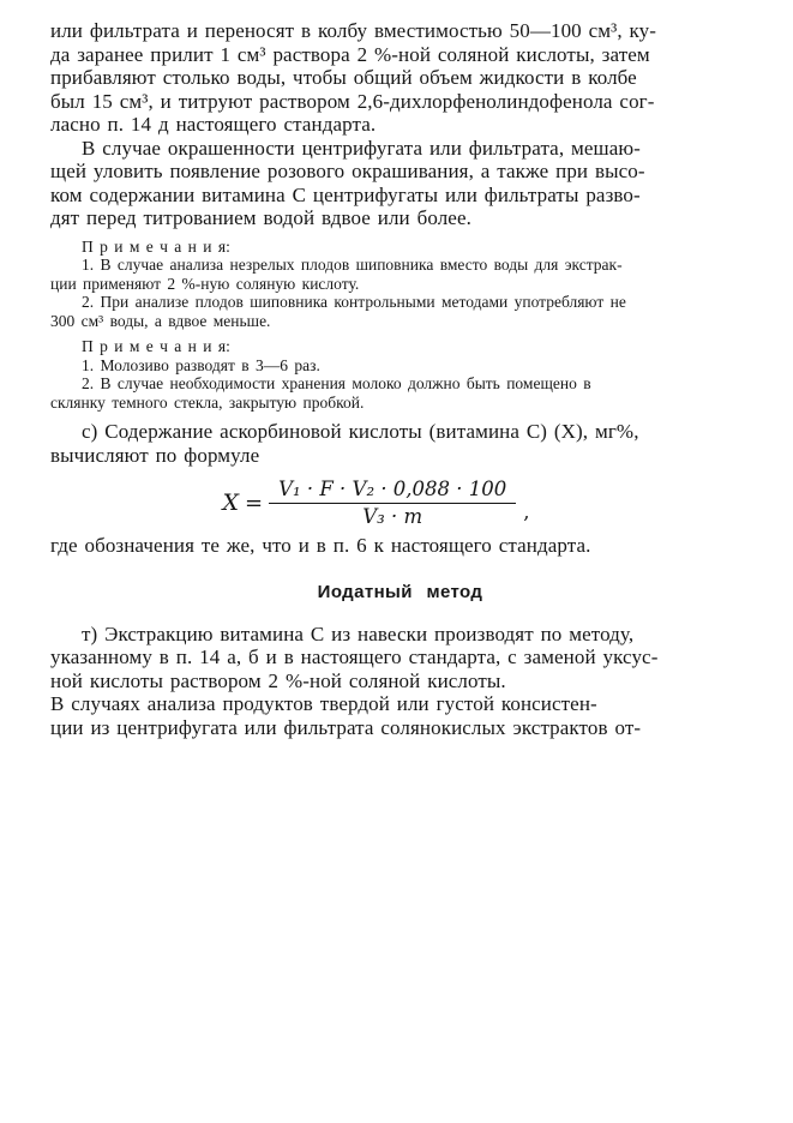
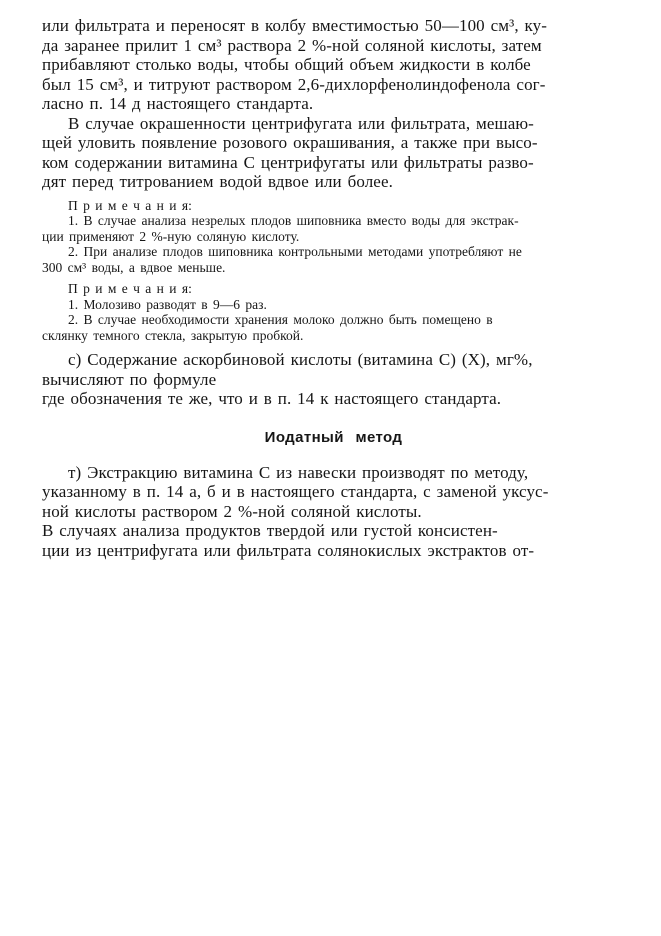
  или фильтрата и переносят в колбу вместимостью 50—100 см³, ку-
  да заранее прилит 1 см³ раствора 2 %-ной соляной кислоты, затем
  прибавляют столько воды, чтобы общий объем жидкости в колбе
  был 15 см³, и титруют раствором 2,6-дихлорфенолиндофенола сог-
  ласно п. 14 д настоящего стандарта.
  В случае окрашенности центрифугата или фильтрата, мешаю-
  щей уловить появление розового окрашивания, а также при высо-
  ком содержании витамина С центрифугаты или фильтраты разво-
  дят перед титрованием водой вдвое или более.
  П р и м е ч а н и я:
  1. В случае анализа незрелых плодов шиповника вместо воды для экстрак-
  ции применяют 2 %-ную соляную кислоту.
  2. При анализе плодов шиповника контрольными методами употребляют не
  300 см³ воды, а вдвое меньше.
  П р и м е ч а н и я:
- 1. Молозиво разводят в 3—6 раз.
+ 1. Молозиво разводят в 9—6 раз.
  2. В случае необходимости хранения молоко должно быть помещено в
  склянку темного стекла, закрытую пробкой.
  с) Содержание аскорбиновой кислоты (витамина С) (X), мг%,
  вычисляют по формуле
- X
- =
- V₁ · F · V₂ · 0,088 · 100
- V₃ · m
- ,
- где обозначения те же, что и в п. 6 к настоящего стандарта.
+ где обозначения те же, что и в п. 14 к настоящего стандарта.
  Иодатный метод
  т) Экстракцию витамина С из навески производят по методу,
  указанному в п. 14 а, б и в настоящего стандарта, с заменой уксус-
  ной кислоты раствором 2 %-ной соляной кислоты.
  В случаях анализа продуктов твердой или густой консистен-
  ции из центрифугата или фильтрата солянокислых экстрактов от-
